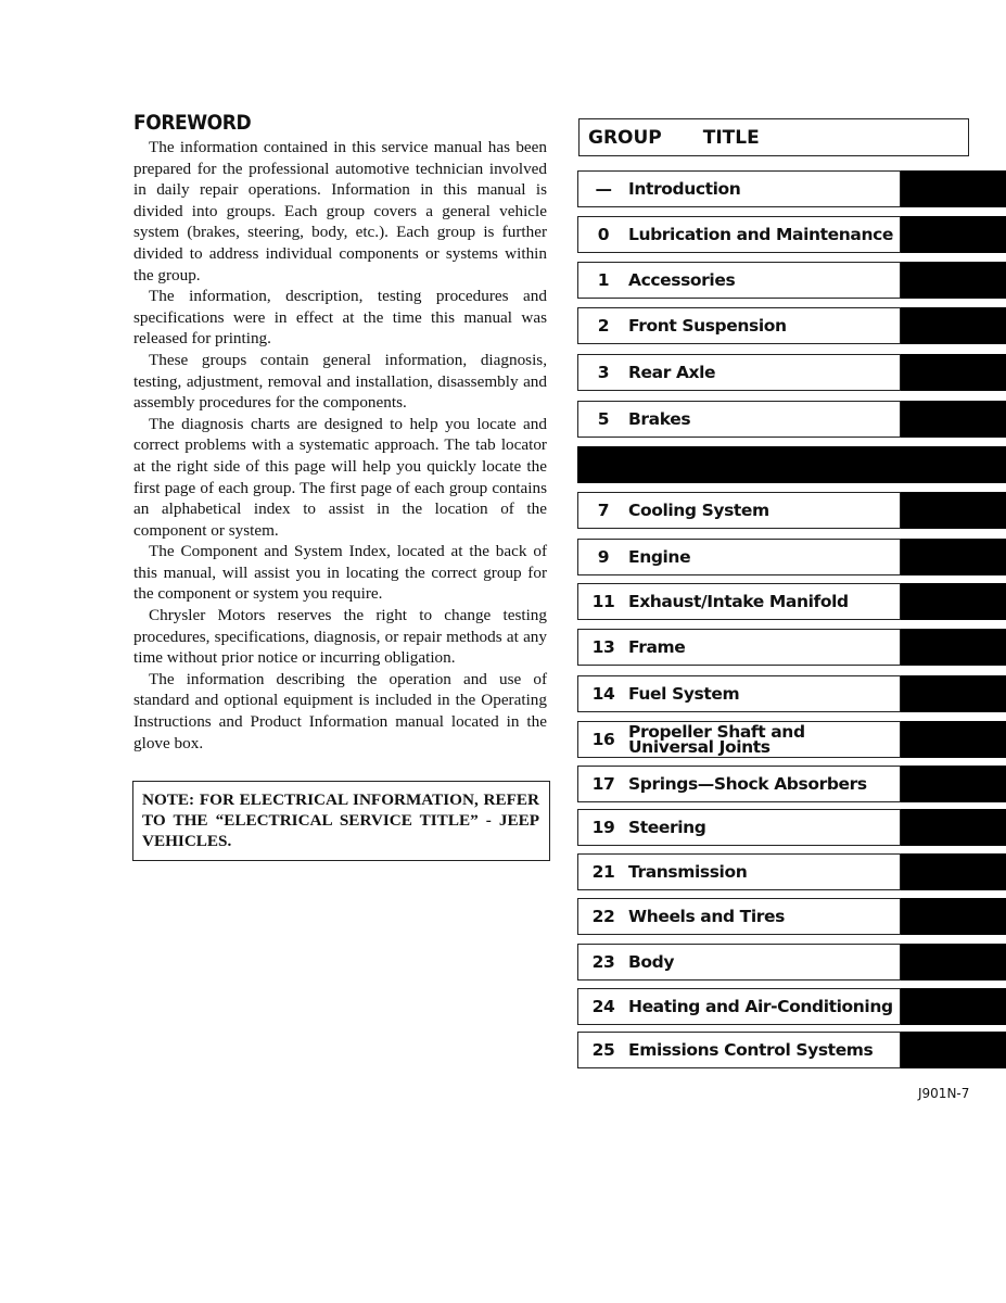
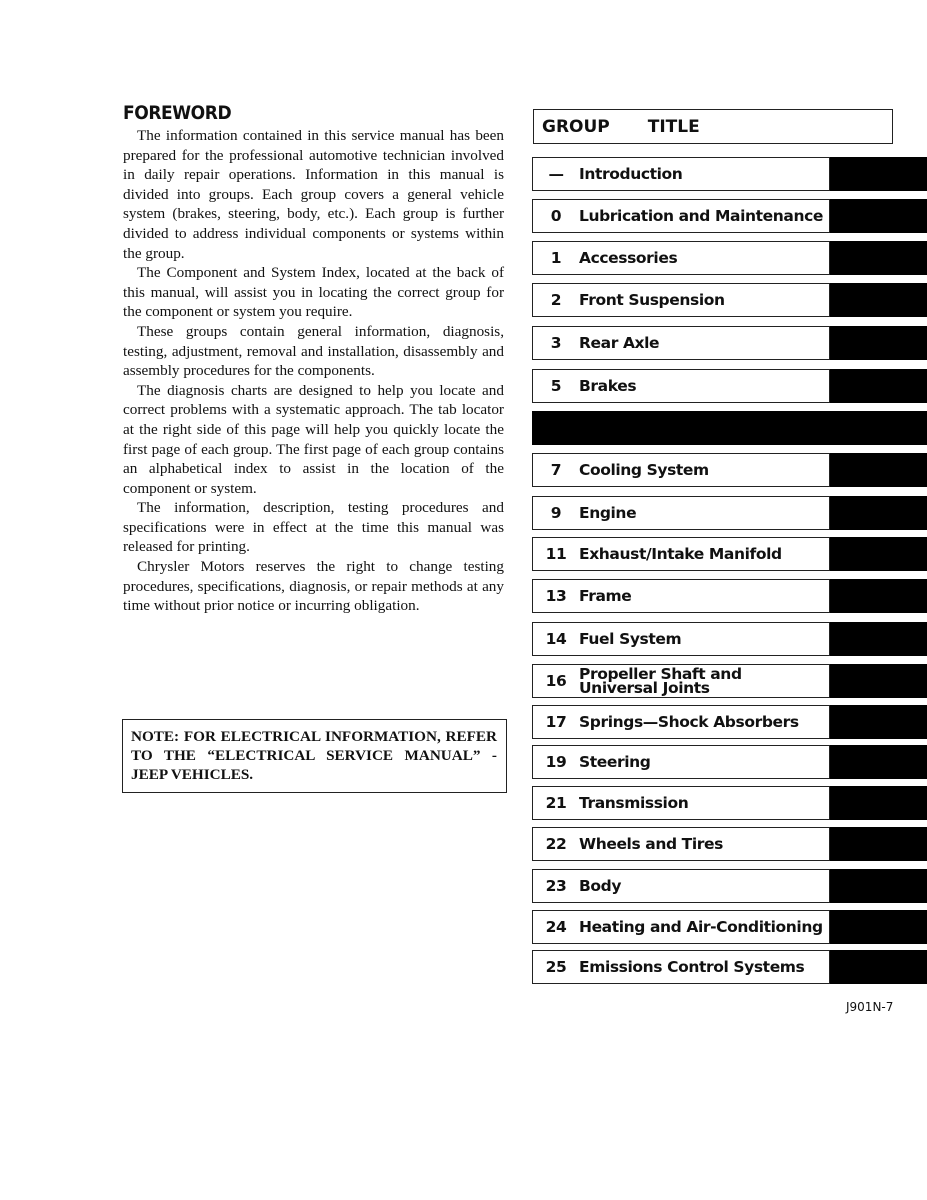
  FOREWORD
  The information contained in this service manual has been prepared for the professional automotive technician involved in daily repair operations. Information in this manual is divided into groups. Each group covers a general vehicle system (brakes, steering, body, etc.). Each group is further divided to address individual components or systems within the group.
- The information, description, testing procedures and specifications were in effect at the time this manual was released for printing.
+ The Component and System Index, located at the back of this manual, will assist you in locating the correct group for the component or system you require.
  These groups contain general information, diagnosis, testing, adjustment, removal and installation, disassembly and assembly procedures for the components.
  The diagnosis charts are designed to help you locate and correct problems with a systematic approach. The tab locator at the right side of this page will help you quickly locate the first page of each group. The first page of each group contains an alphabetical index to assist in the location of the component or system.
- The Component and System Index, located at the back of this manual, will assist you in locating the correct group for the component or system you require.
+ The information, description, testing procedures and specifications were in effect at the time this manual was released for printing.
  Chrysler Motors reserves the right to change testing procedures, specifications, diagnosis, or repair methods at any time without prior notice or incurring obligation.
- The information describing the operation and use of standard and optional equipment is included in the Operating Instructions and Product Information manual located in the glove box.
- NOTE: FOR ELECTRICAL INFORMATION, REFER TO THE “ELECTRICAL SERVICE TITLE” - JEEP VEHICLES.
+ NOTE: FOR ELECTRICAL INFORMATION, REFER TO THE “ELECTRICAL SERVICE MANUAL” - JEEP VEHICLES.
  GROUP
  TITLE
  —
  Introduction
  0
  Lubrication and Maintenance
  1
  Accessories
  2
  Front Suspension
  3
  Rear Axle
  5
  Brakes
  7
  Cooling System
  9
  Engine
  11
  Exhaust/Intake Manifold
  13
  Frame
  14
  Fuel System
  16
  Propeller Shaft and Universal Joints
  17
  Springs—Shock Absorbers
  19
  Steering
  21
  Transmission
  22
  Wheels and Tires
  23
  Body
  24
  Heating and Air-Conditioning
  25
  Emissions Control Systems
  J901N-7
